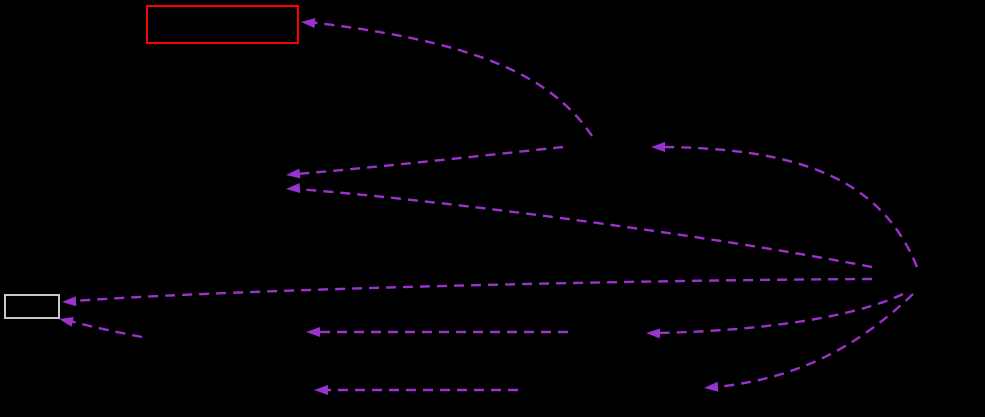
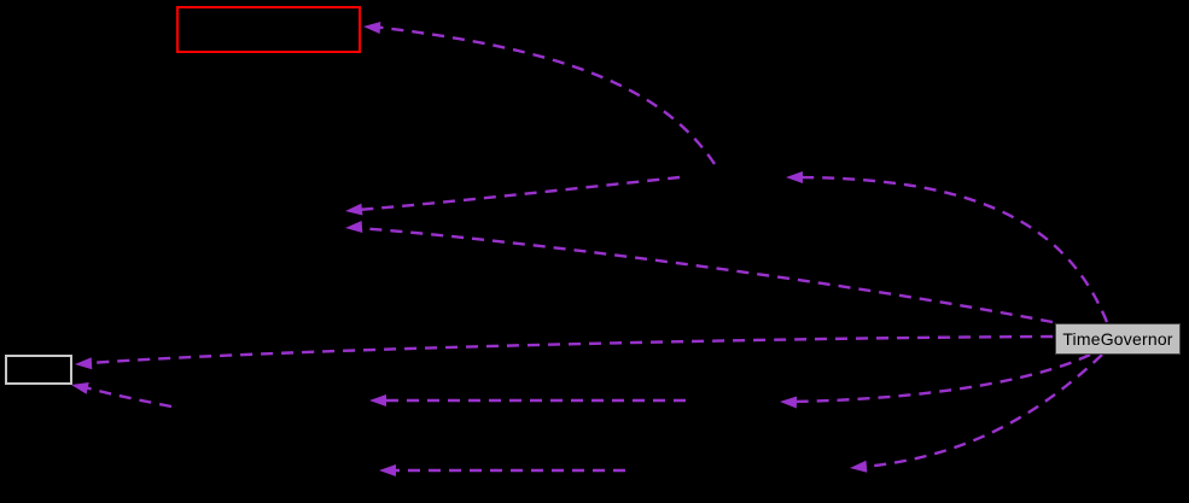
+ TimeGovernor
